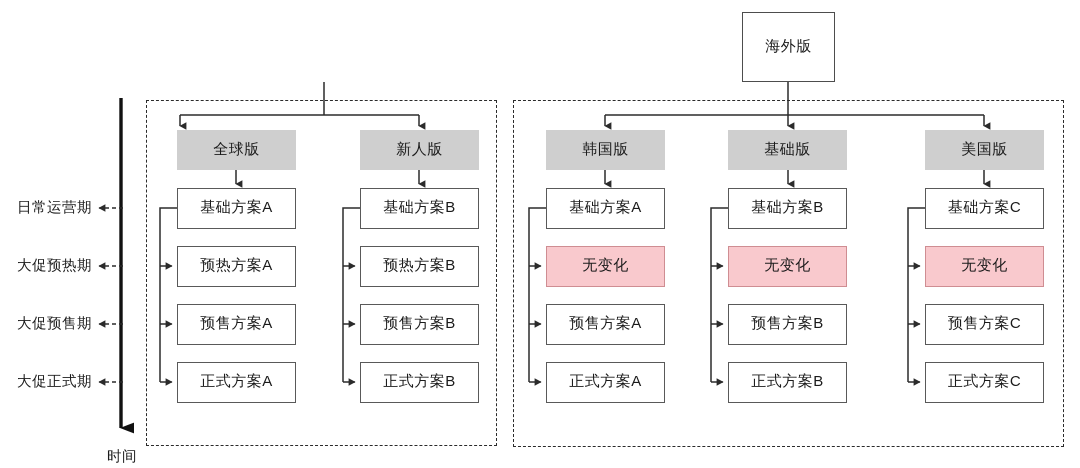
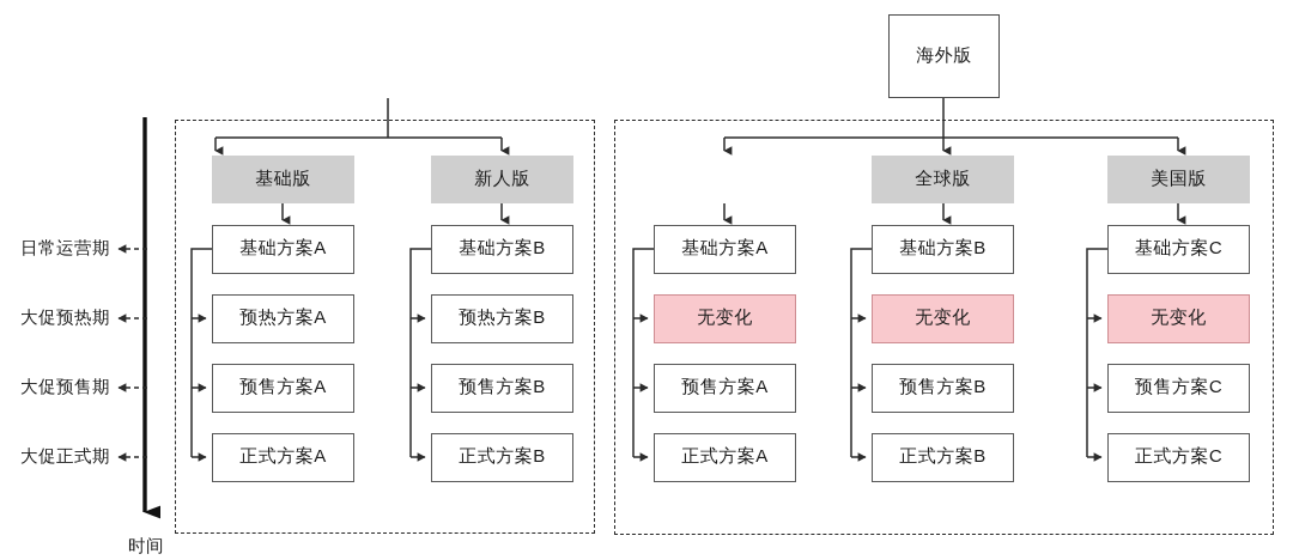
  海外版
- 全球版
+ 基础版
  新人版
- 韩国版
- 基础版
+ 全球版
  美国版
  基础方案A
  预热方案A
  预售方案A
  正式方案A
  基础方案B
  预热方案B
  预售方案B
  正式方案B
  基础方案A
  无变化
  预售方案A
  正式方案A
  基础方案B
  无变化
  预售方案B
  正式方案B
  基础方案C
  无变化
  预售方案C
  正式方案C
  日常运营期
  大促预热期
  大促预售期
  大促正式期
  时间
